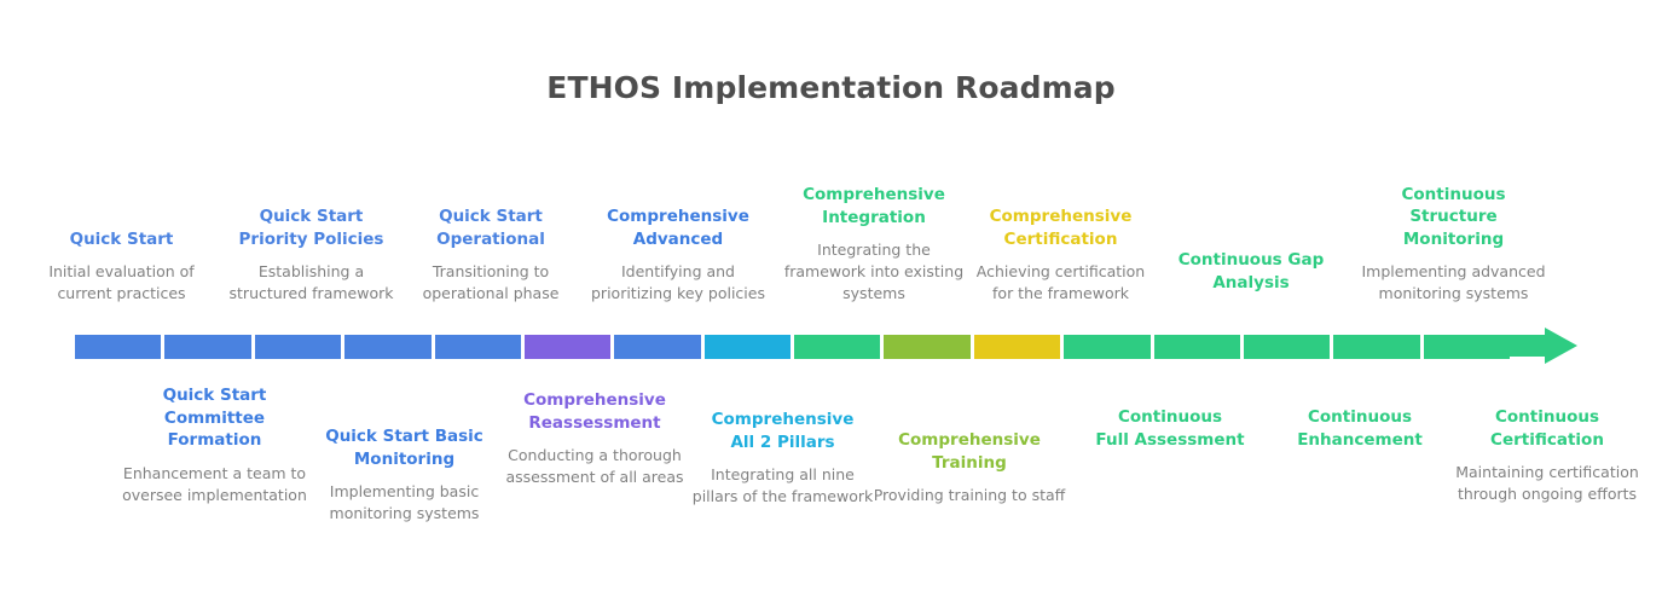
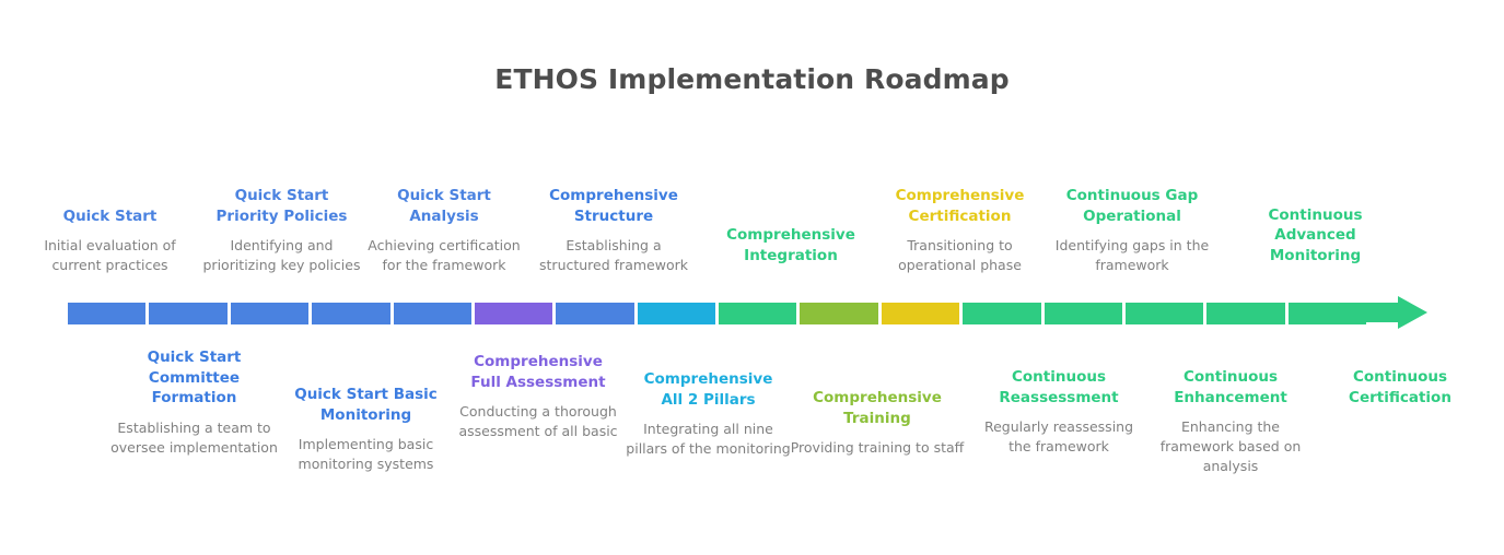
  ETHOS Implementation Roadmap
  Quick Start
  Initial evaluation of current practices
  Quick Start
  Priority Policies
- Establishing a structured framework
+ Identifying and prioritizing key policies
  Quick Start
- Operational
+ Analysis
- Transitioning to operational phase
+ Achieving certification for the framework
  Comprehensive
- Advanced
+ Structure
- Identifying and prioritizing key policies
+ Establishing a structured framework
  Comprehensive
  Integration
- Integrating the framework into existing systems
  Comprehensive
  Certification
- Achieving certification for the framework
+ Transitioning to operational phase
  Continuous Gap
- Analysis
+ Operational
+ Identifying gaps in the framework
  Continuous
- Structure
+ Advanced
  Monitoring
- Implementing advanced monitoring systems
  Quick Start
  Committee
  Formation
- Enhancement a team to oversee implementation
+ Establishing a team to oversee implementation
  Quick Start Basic
  Monitoring
  Implementing basic monitoring systems
  Comprehensive
- Reassessment
+ Full Assessment
- Conducting a thorough assessment of all areas
+ Conducting a thorough assessment of all basic
  Comprehensive
  All 2 Pillars
- Integrating all nine pillars of the framework
+ Integrating all nine pillars of the monitoring
  Comprehensive
  Training
  Providing training to staff
  Continuous
- Full Assessment
+ Reassessment
+ Regularly reassessing the framework
  Continuous
  Enhancement
+ Enhancing the framework based on analysis
  Continuous
  Certification
- Maintaining certification through ongoing efforts
